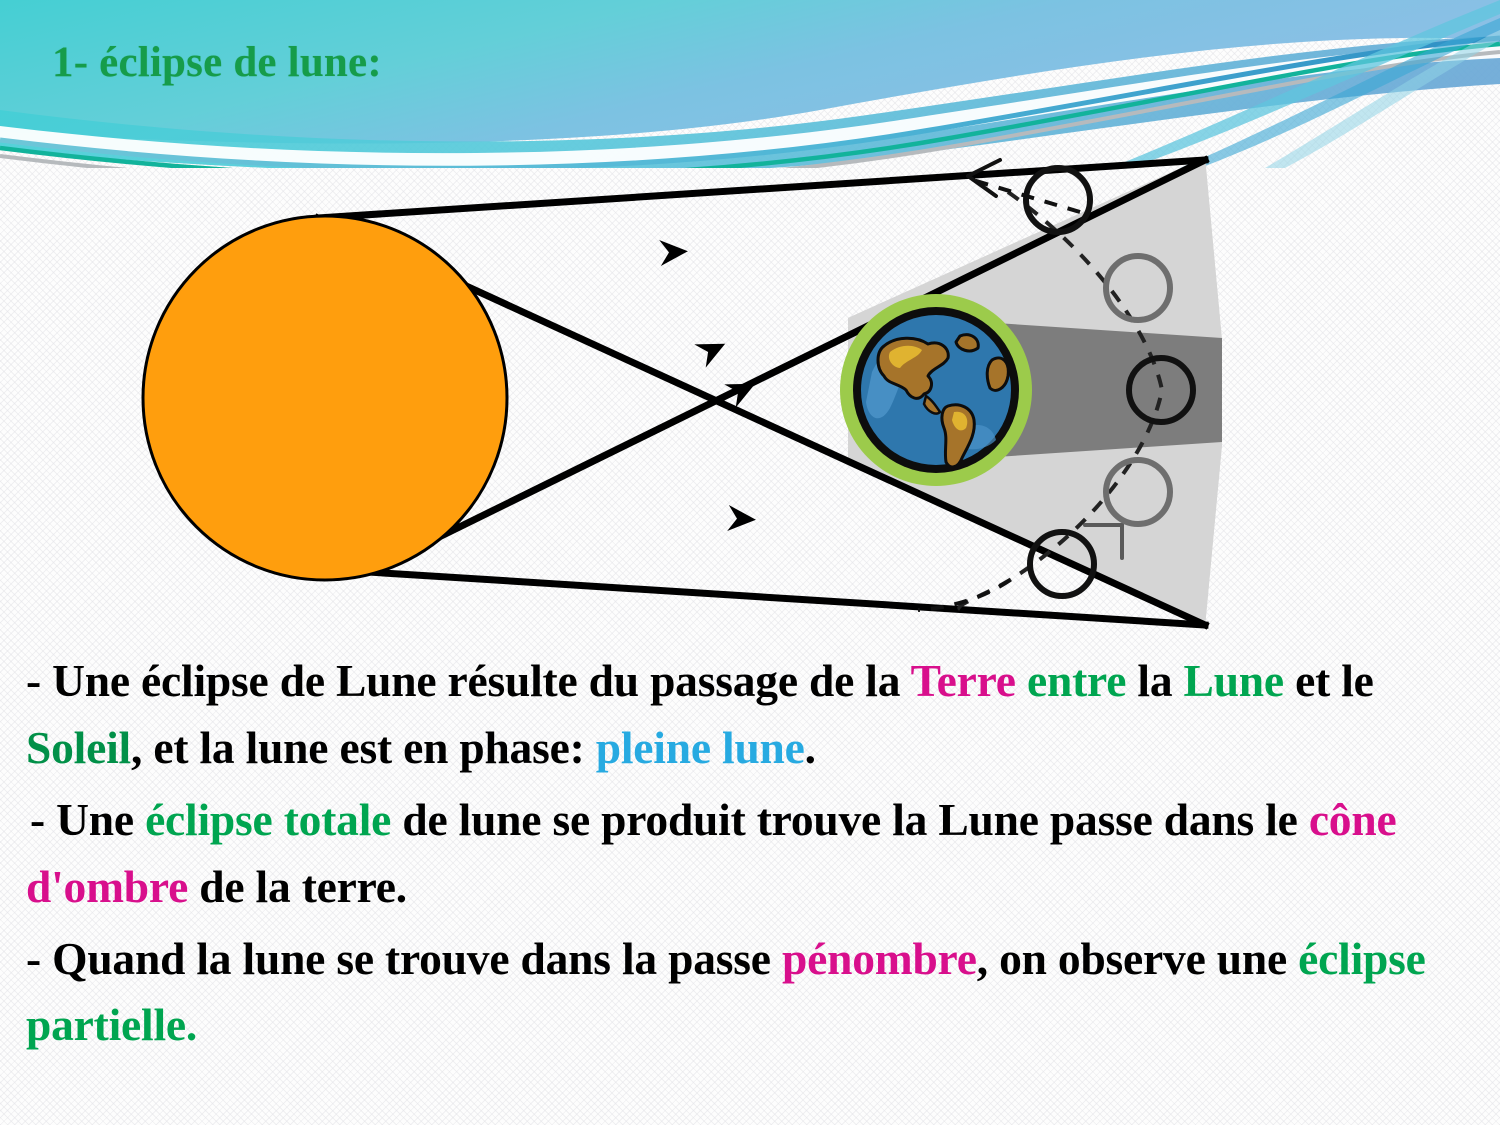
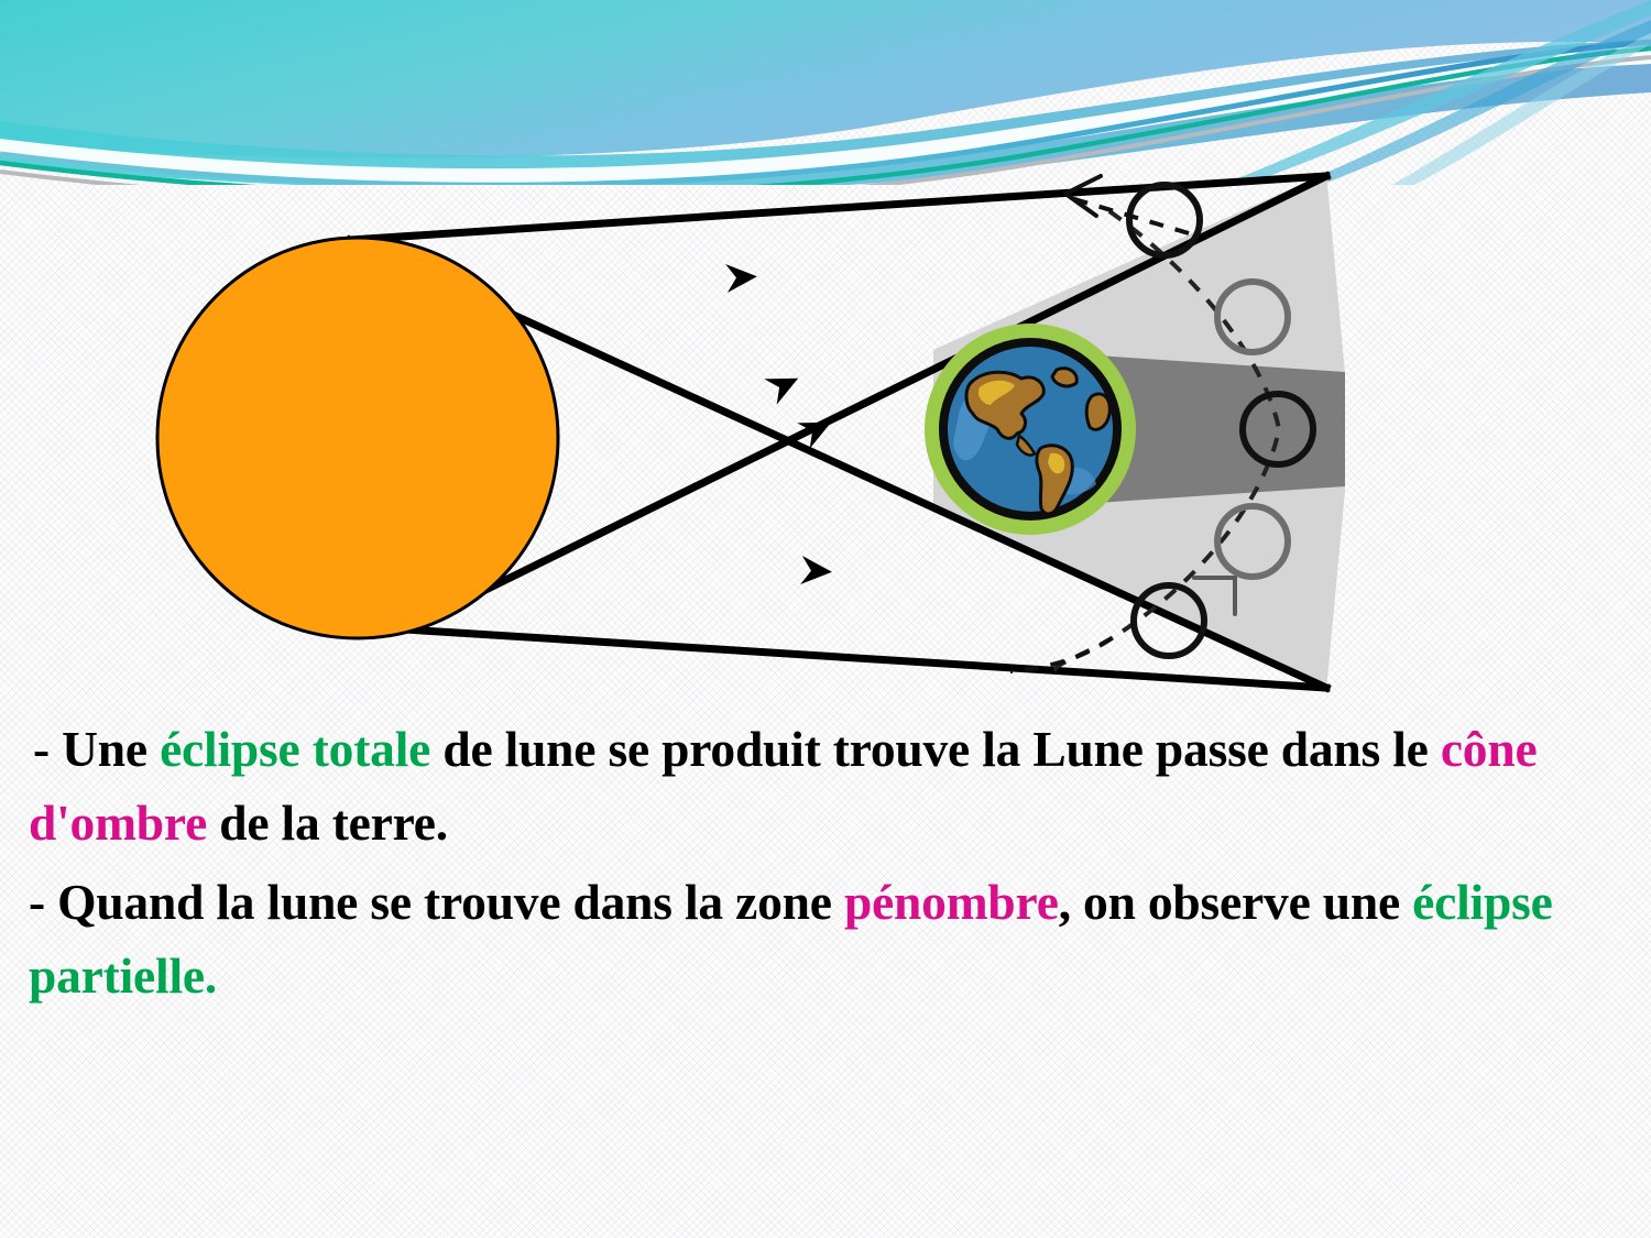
- 1- éclipse de lune:
- - Une éclipse de Lune résulte du passage de la Terre entre la Lune et le Soleil, et la lune est en phase: pleine lune.
  - Une éclipse totale de lune se produit trouve la Lune passe dans le cône d'ombre de la terre.
- - Quand la lune se trouve dans la passe pénombre, on observe une éclipse partielle.
+ - Quand la lune se trouve dans la zone pénombre, on observe une éclipse partielle.
